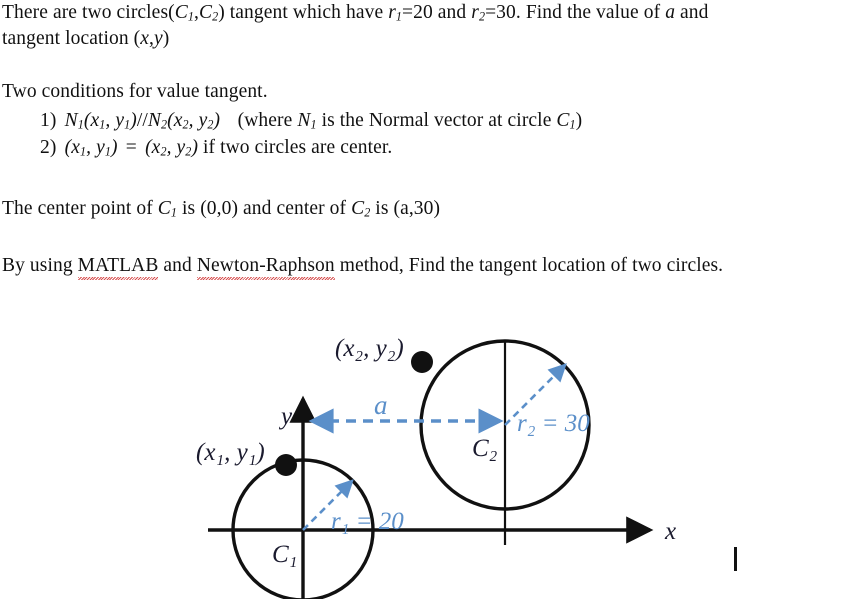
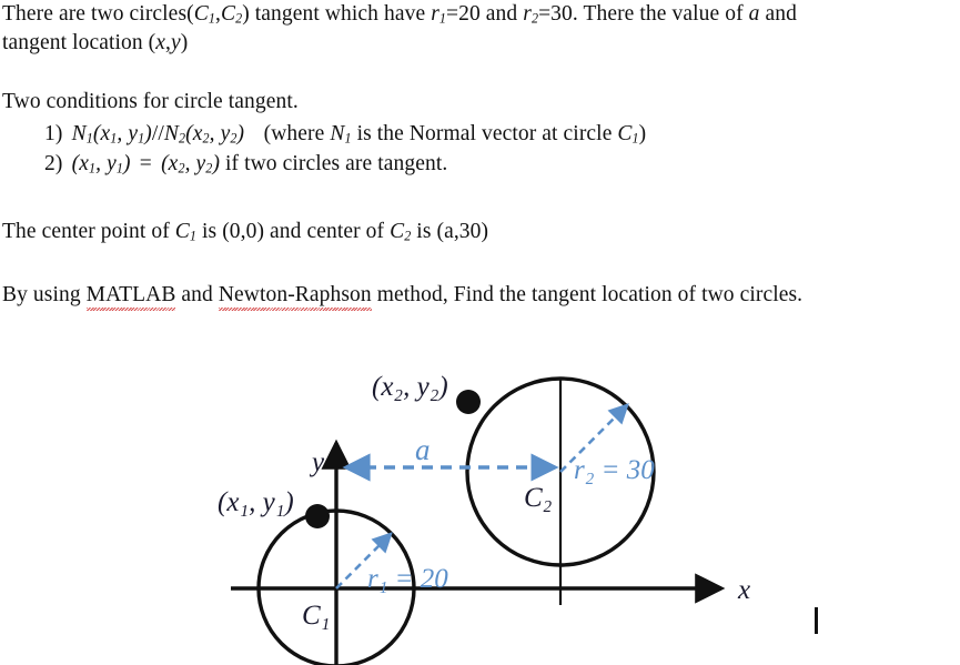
- There are two circles(C1,C2) tangent which have r1=20 and r2=30. Find the value of a and
+ There are two circles(C1,C2) tangent which have r1=20 and r2=30. There the value of a and
  tangent location (x,y)
- Two conditions for value tangent.
+ Two conditions for circle tangent.
  1) N1(x1, y1)//N2(x2, y2) (where N1 is the Normal vector at circle C1)
- 2) (x1, y1) = (x2, y2) if two circles are center.
+ 2) (x1, y1) = (x2, y2) if two circles are tangent.
  The center point of C1 is (0,0) and center of C2 is (a,30)
  By using MATLAB and Newton-Raphson method, Find the tangent location of two circles.
  (x₁, y₁)
  (x₂, y₂)
  C₁
  C₂
  r₁ = 20
  r₂ = 30
  a
  x
  y
